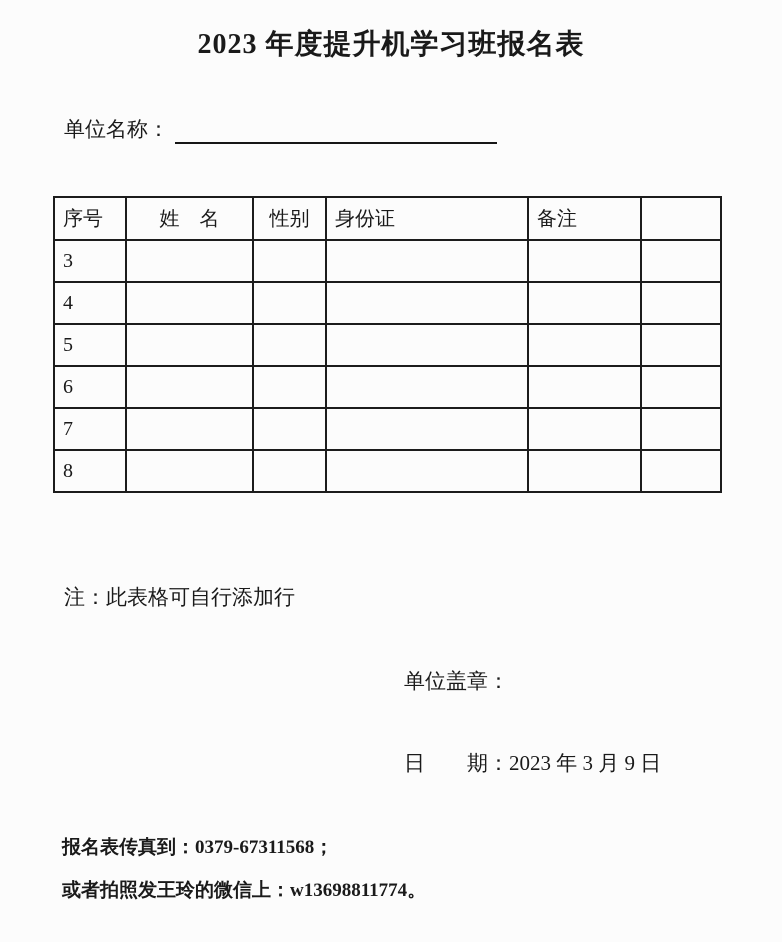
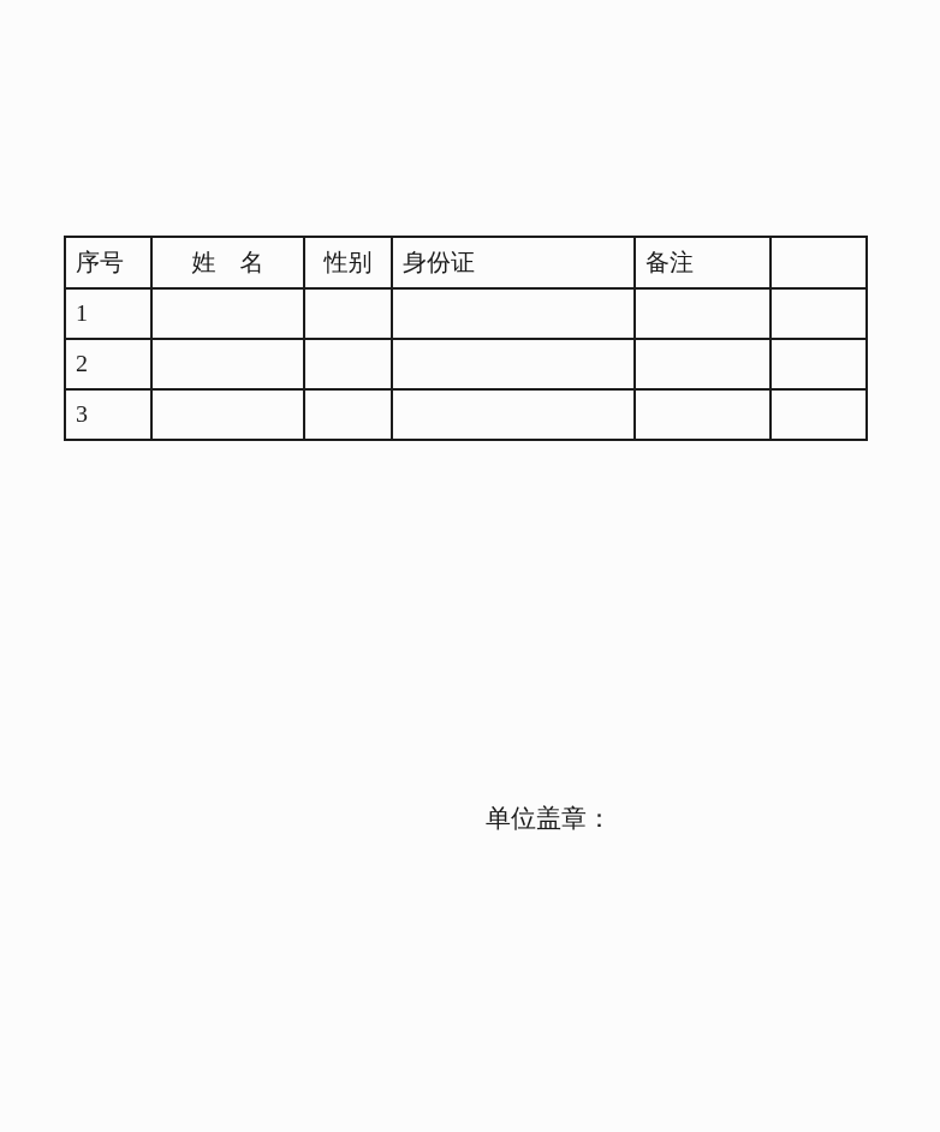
- 2023 年度提升机学习班报名表
- 单位名称：
  序号	姓 名	性别	身份证	备注
+ 1
+ 2
  3
- 4
- 5
- 6
- 7
- 8
- 注：此表格可自行添加行
  单位盖章：
- 日 期：2023 年 3 月 9 日
- 报名表传真到：0379-67311568；
- 或者拍照发王玲的微信上：w13698811774。
